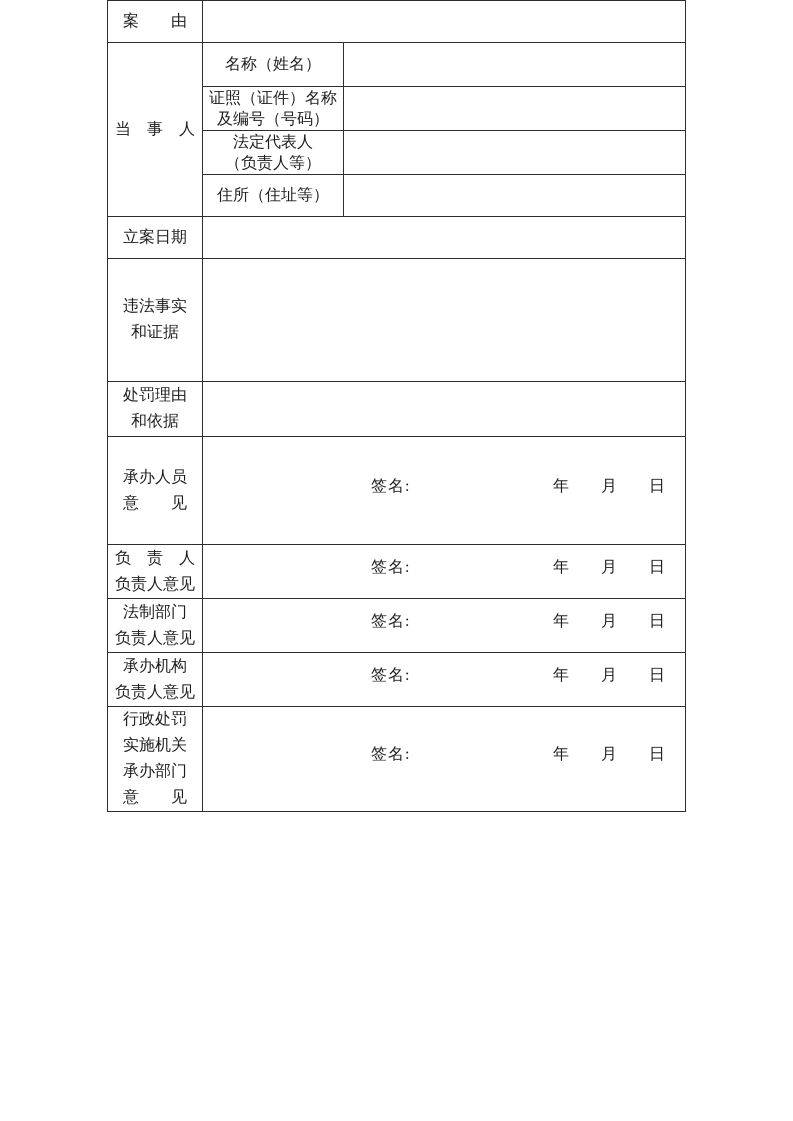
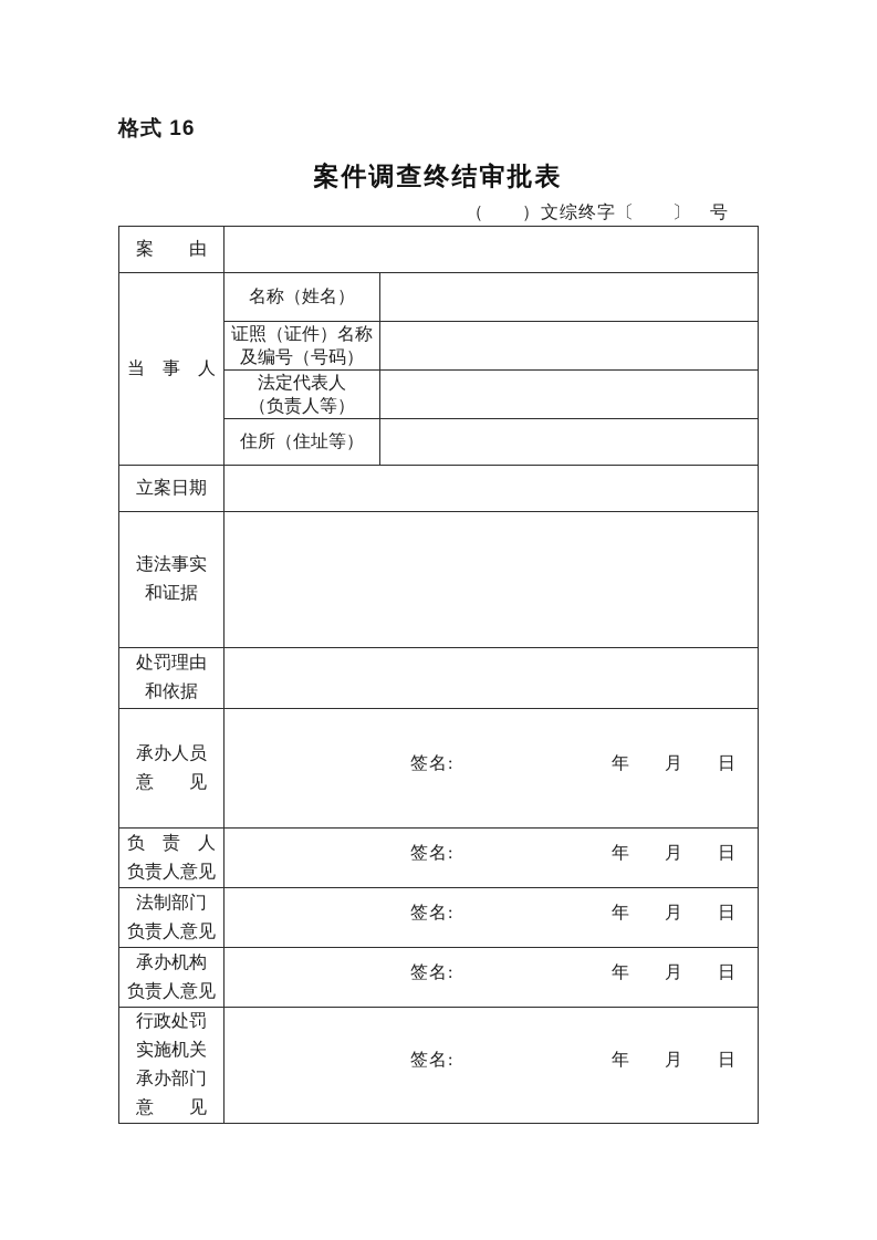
+ 格式 16
+ 案件调查终结审批表
+ （ ）文综终字〔 〕 号
  案 由
  当 事 人	名称（姓名）
  证照（证件）名称 及编号（号码）
  法定代表人 （负责人等）
  住所（住址等）
  立案日期
  违法事实 和证据
  处罚理由 和依据
  承办人员 意 见	签名: 年 月 日
  负 责 人 负责人意见	签名: 年 月 日
  法制部门 负责人意见	签名: 年 月 日
  承办机构 负责人意见	签名: 年 月 日
  行政处罚 实施机关 承办部门 意 见	签名: 年 月 日
